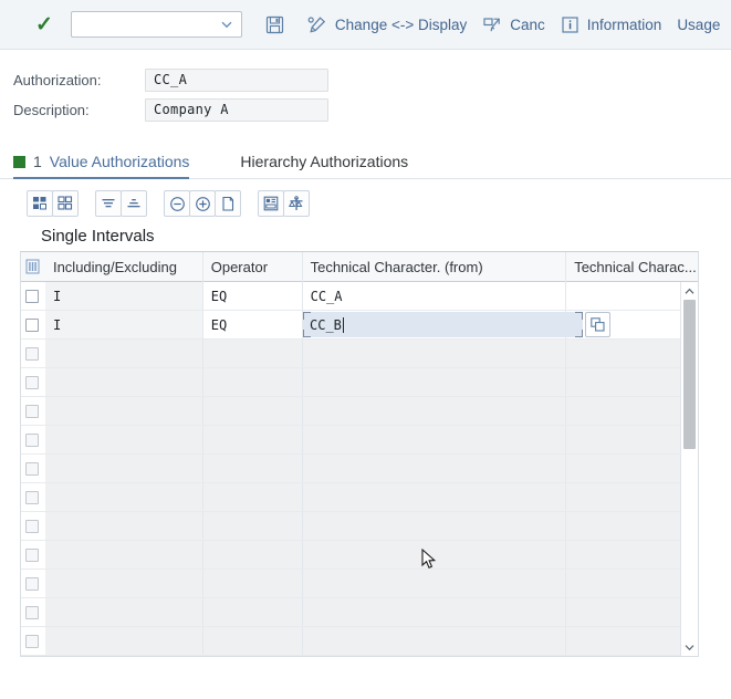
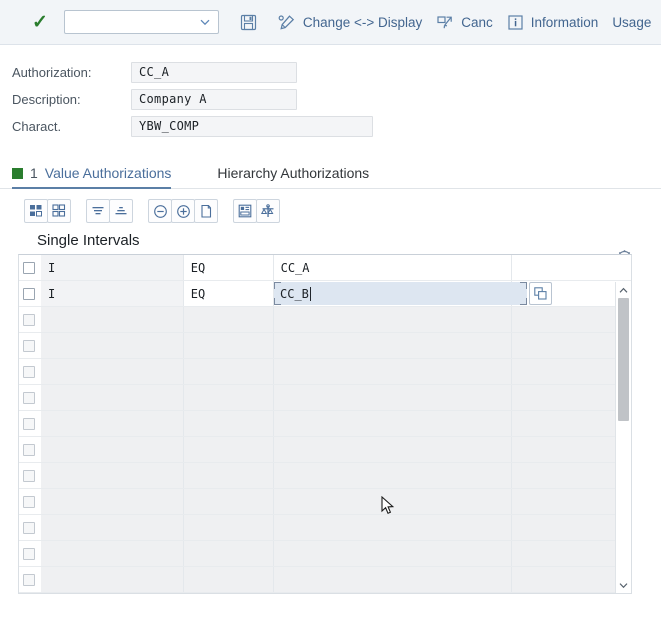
  ✓
  Change <-> Display
  Canc
  Information
  Usage
  Authorization:
  CC_A
  Description:
  Company A
+ Charact.
+ YBW_COMP
  1
  Value Authorizations
  Hierarchy Authorizations
  Single Intervals
- Including/Excluding
- Operator
- Technical Character. (from)
- Technical Charac...
  I
  EQ
  CC_A
  I
  EQ
  CC_B
